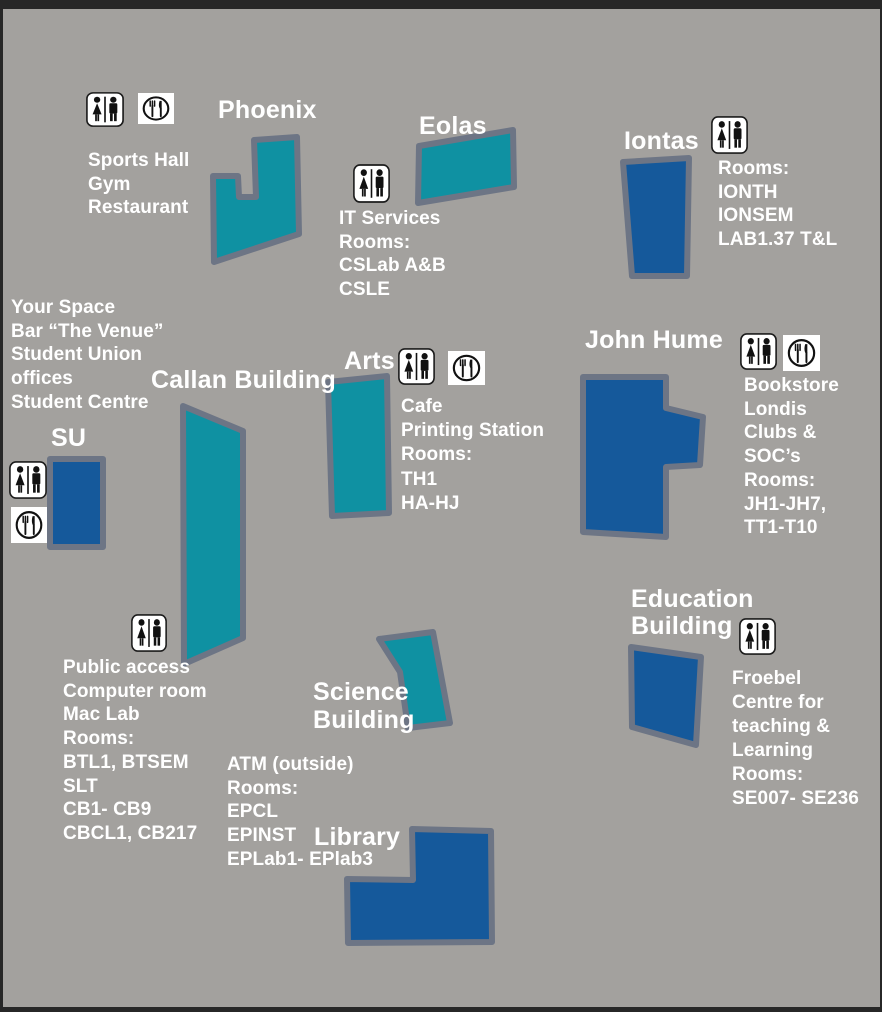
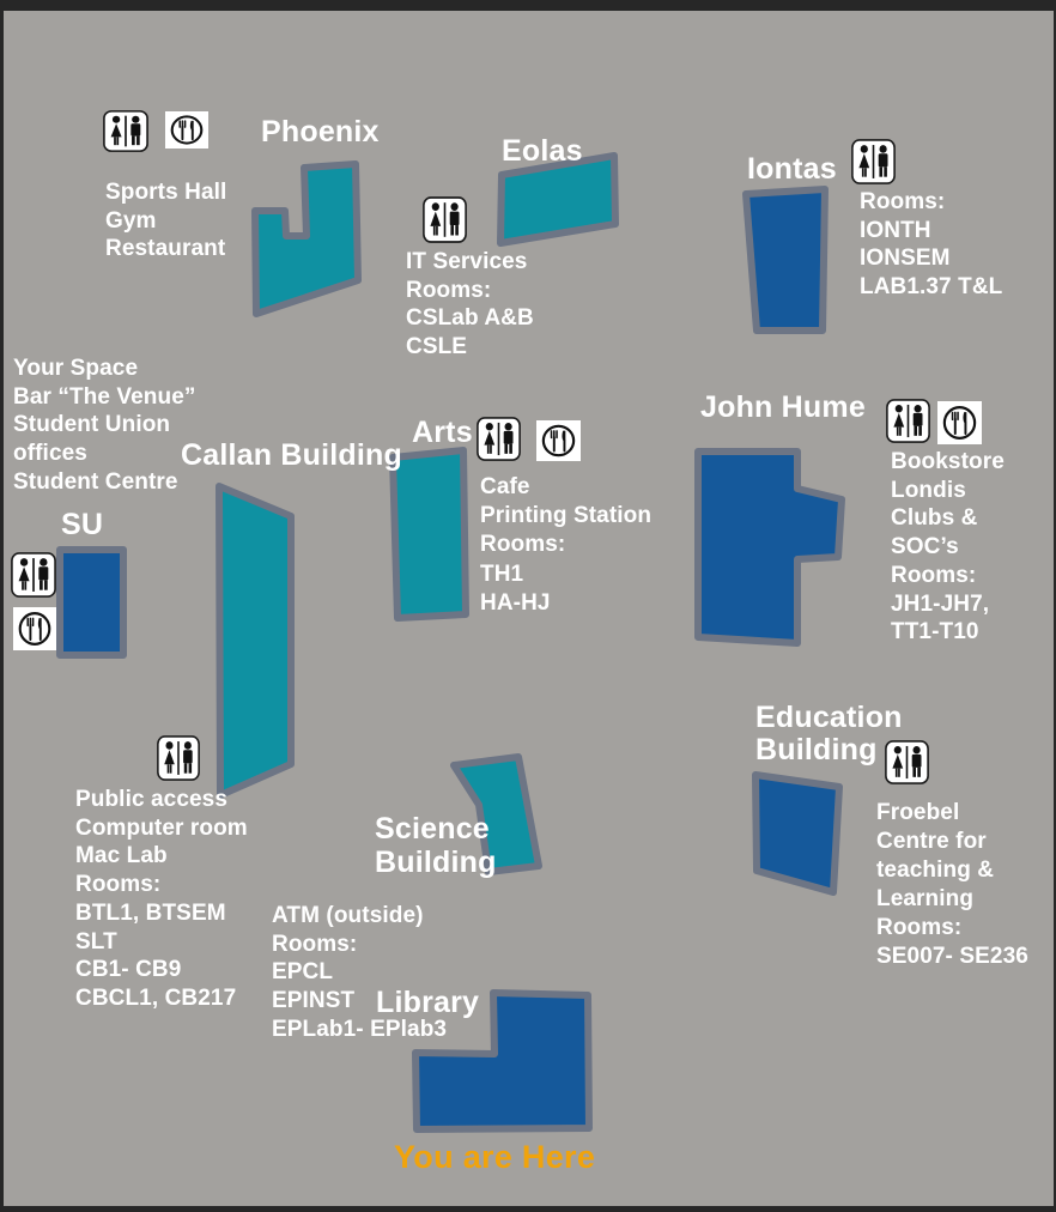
  Phoenix
  Eolas
  Iontas
  Callan Building
  Arts
  John Hume
  SU
  Education
  Building
  Science
  Building
  Library
  Sports Hall
  Gym
  Restaurant
  IT Services
  Rooms:
  CSLab A&B
  CSLE
  Rooms:
  IONTH
  IONSEM
  LAB1.37 T&L
  Your Space
  Bar “The Venue”
  Student Union
  offices
  Student Centre
  Public access
  Computer room
  Mac Lab
  Rooms:
  BTL1, BTSEM
  SLT
  CB1- CB9
  CBCL1, CB217
  Cafe
  Printing Station
  Rooms:
  TH1
  HA-HJ
  Bookstore
  Londis
  Clubs &
  SOC’s
  Rooms:
  JH1-JH7,
  TT1-T10
  Froebel
  Centre for
  teaching &
  Learning
  Rooms:
  SE007- SE236
  ATM (outside)
  Rooms:
  EPCL
  EPINST
  EPLab1- EPlab3
+ You are Here
